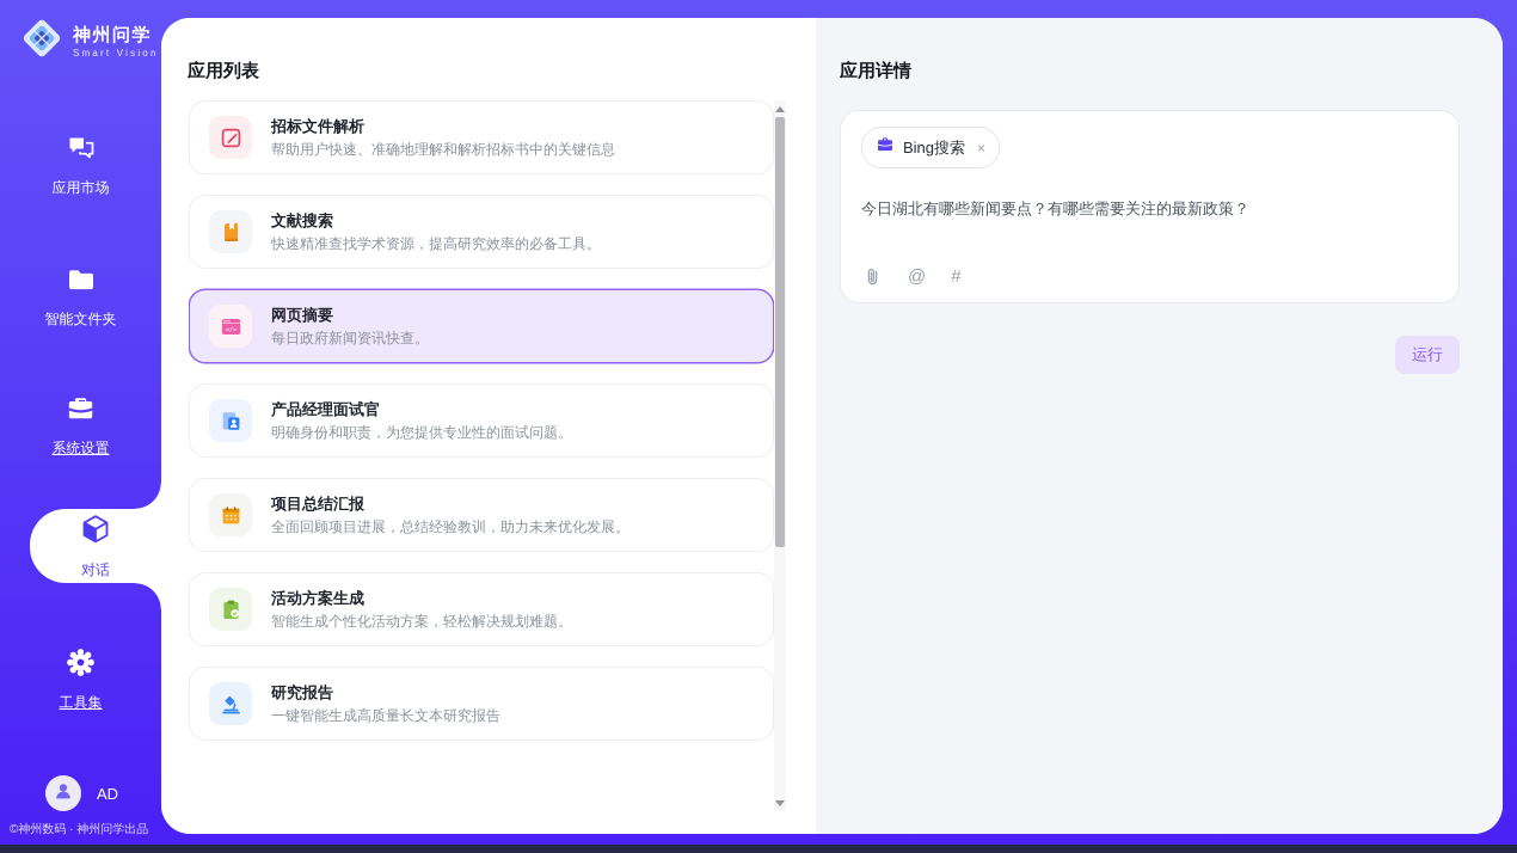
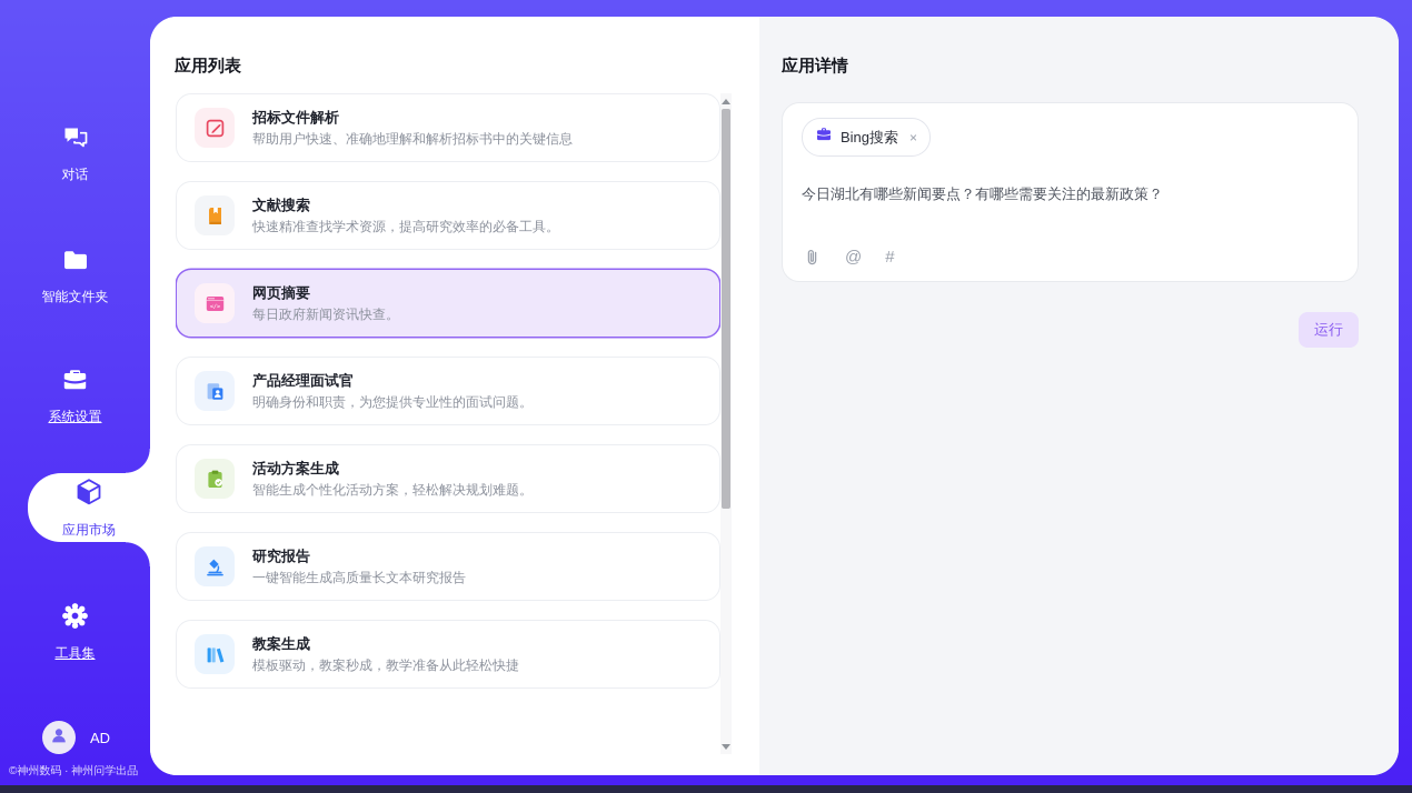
- 神州问学
- Smart Vision
- 应用市场
+ 对话
  智能文件夹
  系统设置
- 对话
+ 应用市场
  工具集
  AD
  ©神州数码 · 神州问学出品
  应用列表
  招标文件解析
  帮助用户快速、准确地理解和解析招标书中的关键信息
  文献搜索
  快速精准查找学术资源，提高研究效率的必备工具。
  网页摘要
  每日政府新闻资讯快查。
  产品经理面试官
  明确身份和职责，为您提供专业性的面试问题。
- 项目总结汇报
- 全面回顾项目进展，总结经验教训，助力未来优化发展。
  活动方案生成
  智能生成个性化活动方案，轻松解决规划难题。
  研究报告
  一键智能生成高质量长文本研究报告
+ 教案生成
+ 模板驱动，教案秒成，教学准备从此轻松快捷
  应用详情
  Bing搜索
  ×
  今日湖北有哪些新闻要点？有哪些需要关注的最新政策？
  @
  #
  运行
